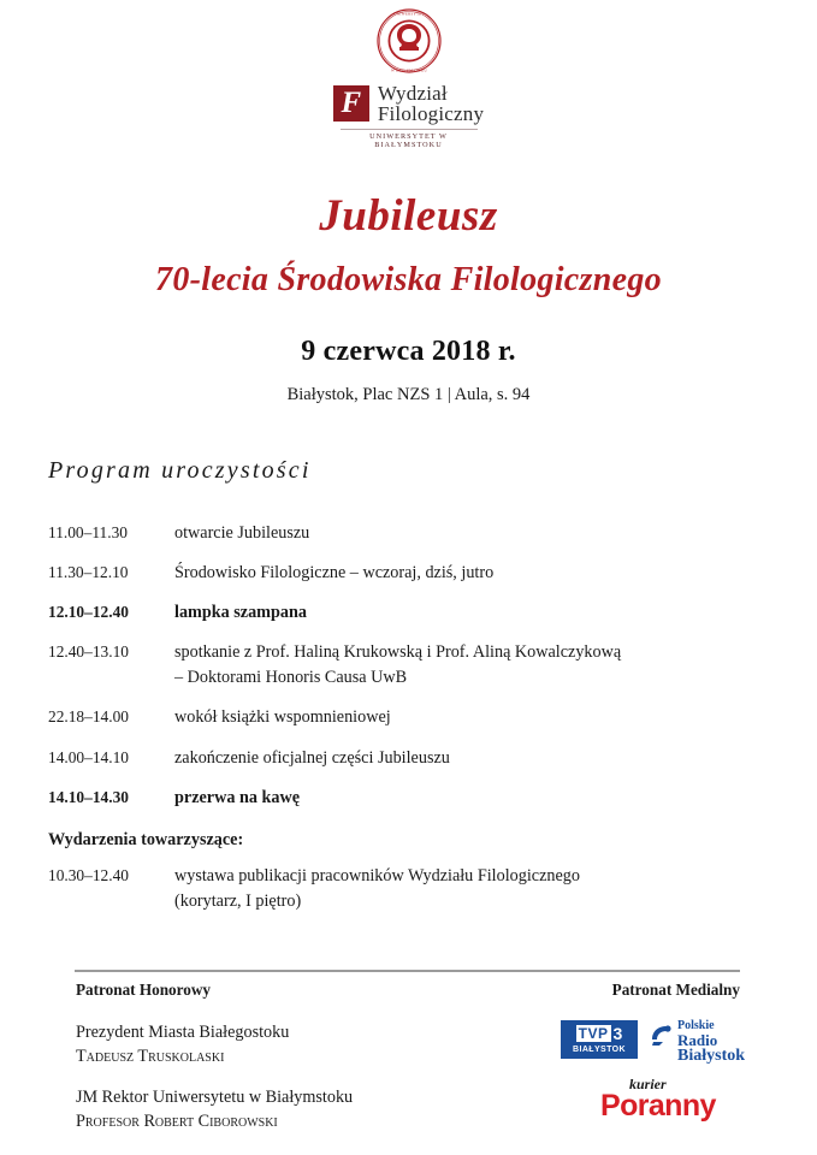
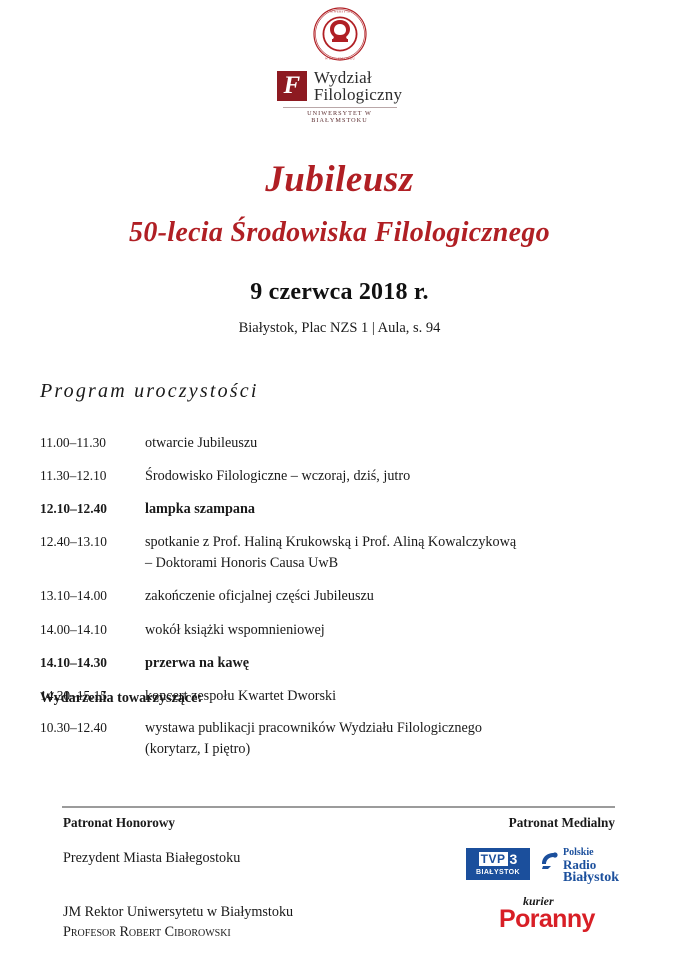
  F
  Wydział
  Filologiczny
  Jubileusz
- 70-lecia Środowiska Filologicznego
+ 50-lecia Środowiska Filologicznego
  9 czerwca 2018 r.
  Białystok, Plac NZS 1 | Aula, s. 94
  Program uroczystości
  11.00–11.30
  otwarcie Jubileuszu
  11.30–12.10
  Środowisko Filologiczne – wczoraj, dziś, jutro
  12.10–12.40
  lampka szampana
  12.40–13.10
  spotkanie z Prof. Haliną Krukowską i Prof. Aliną Kowalczykową
  – Doktorami Honoris Causa UwB
- 22.18–14.00
+ 13.10–14.00
- wokół książki wspomnieniowej
+ zakończenie oficjalnej części Jubileuszu
  14.00–14.10
- zakończenie oficjalnej części Jubileuszu
+ wokół książki wspomnieniowej
  14.10–14.30
  przerwa na kawę
+ 14.30–15.15
+ koncert zespołu Kwartet Dworski
  Wydarzenia towarzyszące:
  10.30–12.40
  wystawa publikacji pracowników Wydziału Filologicznego
  (korytarz, I piętro)
  Patronat Honorowy
  Patronat Medialny
  Prezydent Miasta Białegostoku
- Tadeusz Truskolaski
  JM Rektor Uniwersytetu w Białymstoku
  Profesor Robert Ciborowski
  TVP
  3
  Polskie
  Radio
  Białystok
  kurier
  Poranny
